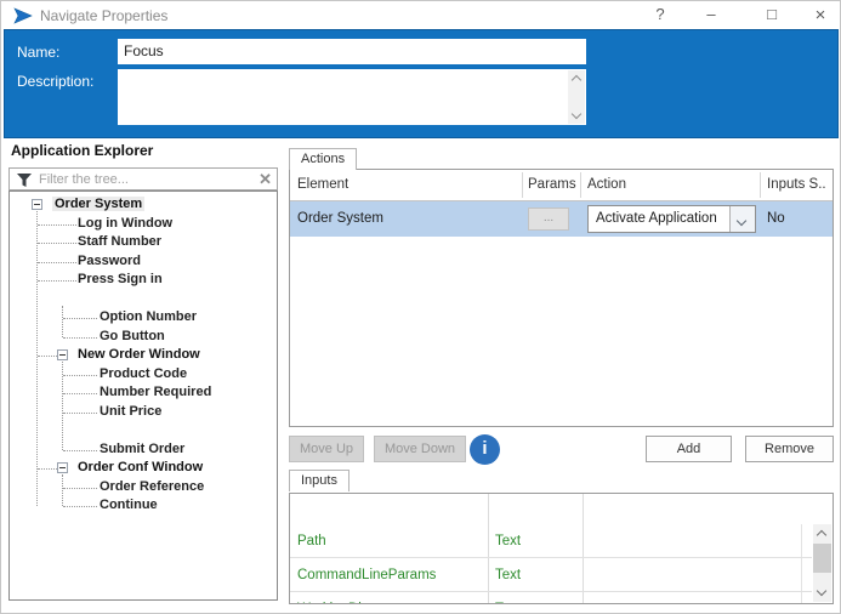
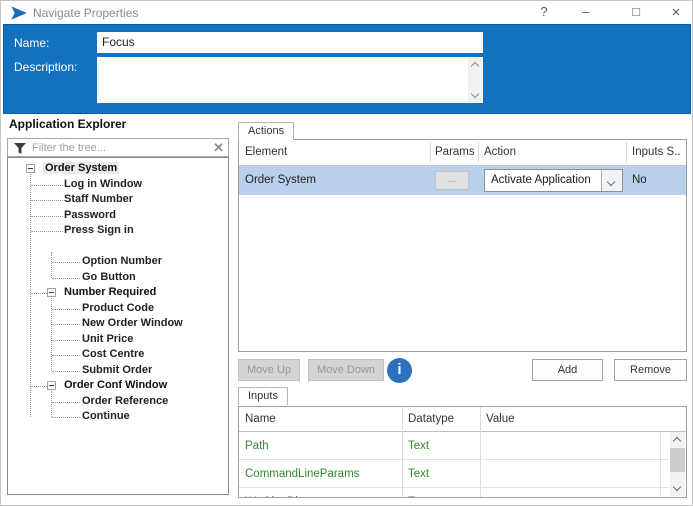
  Navigate Properties
  ?
  –
  □
  ×
  Name:
  Focus
  Description:
  Application Explorer
  Filter the tree...
  ✕
  Order System
  Log in Window
  Staff Number
  Password
  Press Sign in
  Option Number
  Go Button
- New Order Window
+ Number Required
  Product Code
- Number Required
+ New Order Window
  Unit Price
+ Cost Centre
  Submit Order
  Order Conf Window
  Order Reference
  Continue
  Actions
  Element
  Params
  Action
  Inputs S..
  Order System
  ...
  Activate Application
  No
  Move Up
  Move Down
  i
  Add
  Remove
  Inputs
+ Name
+ Datatype
+ Value
  Path
  Text
  CommandLineParams
  Text
